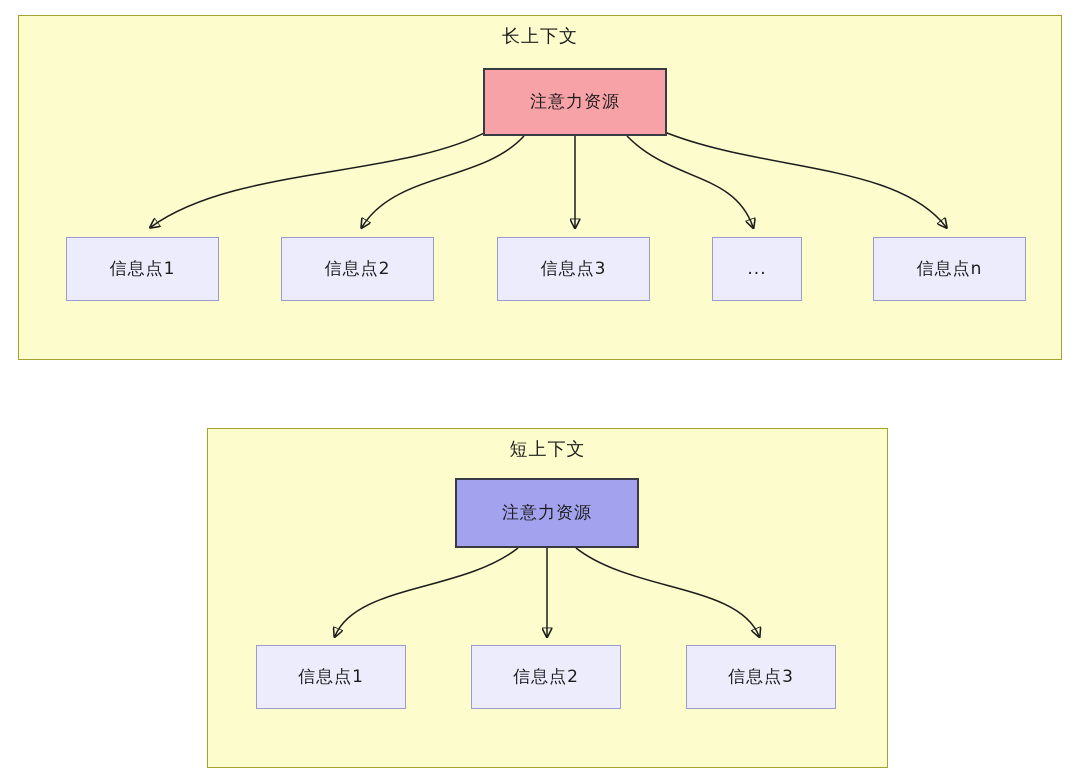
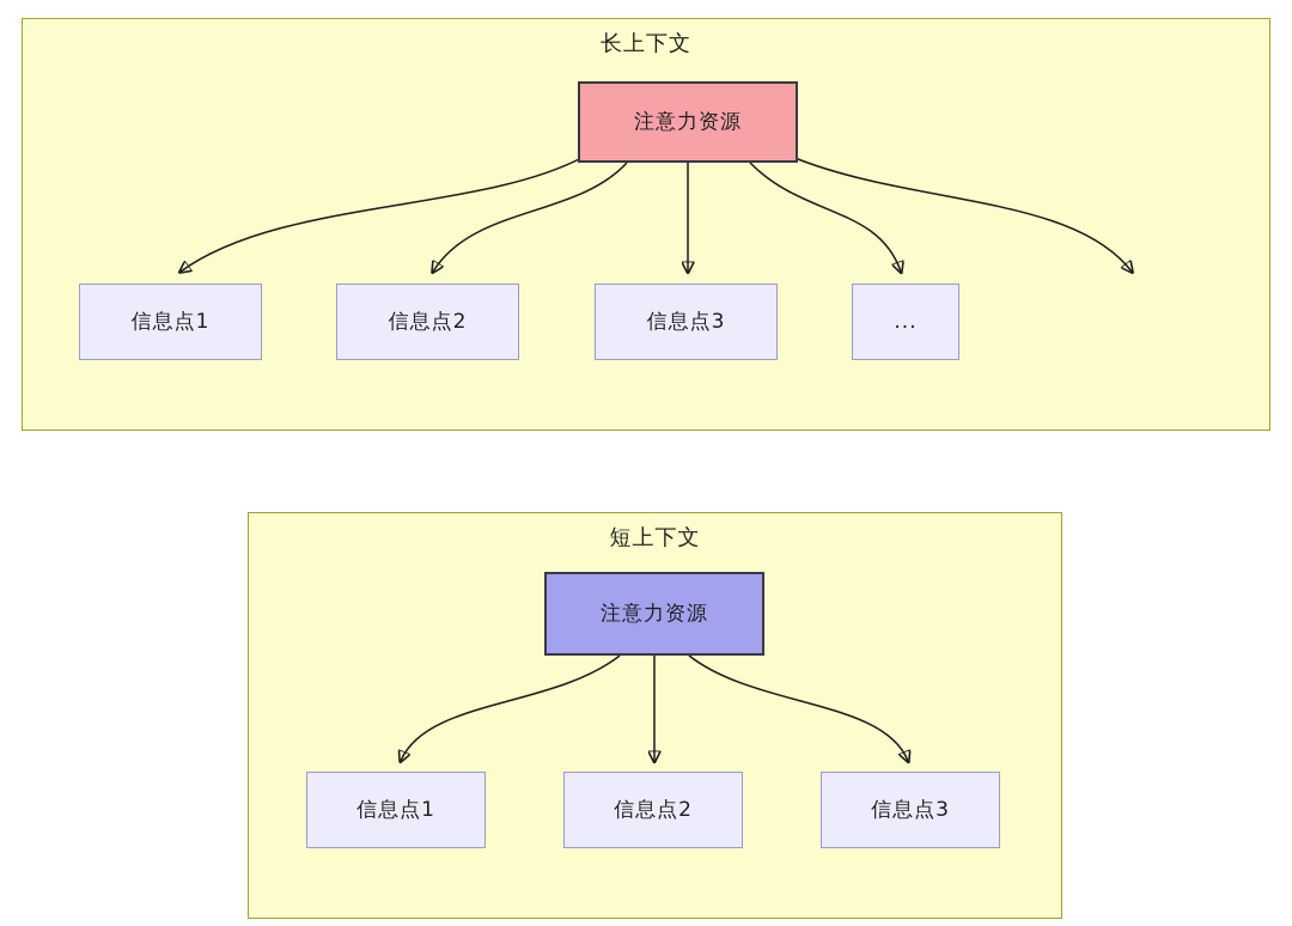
  长上下文
  短上下文
  注意力资源
  信息点1
  信息点2
  信息点3
  ...
- 信息点n
  注意力资源
  信息点1
  信息点2
  信息点3
